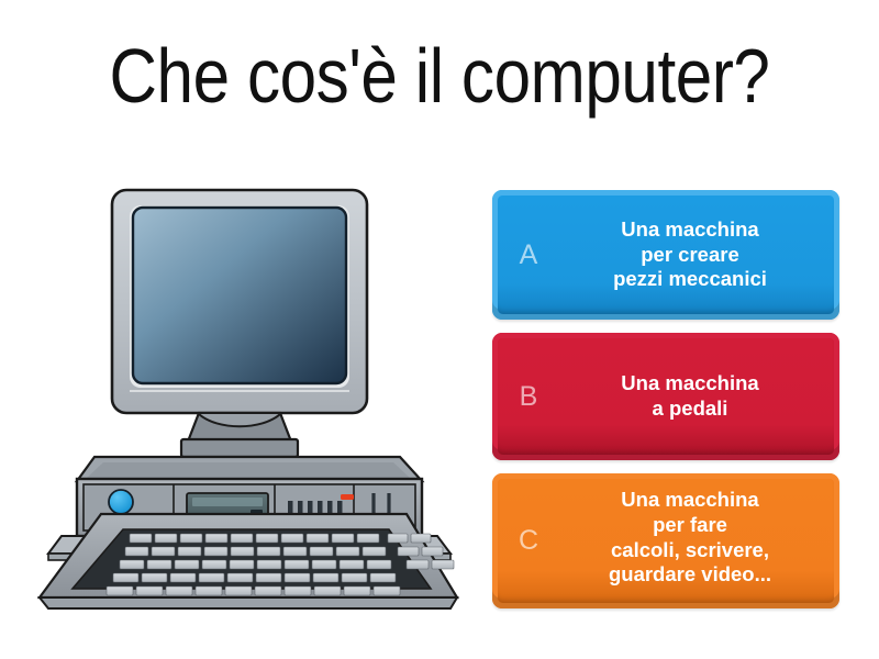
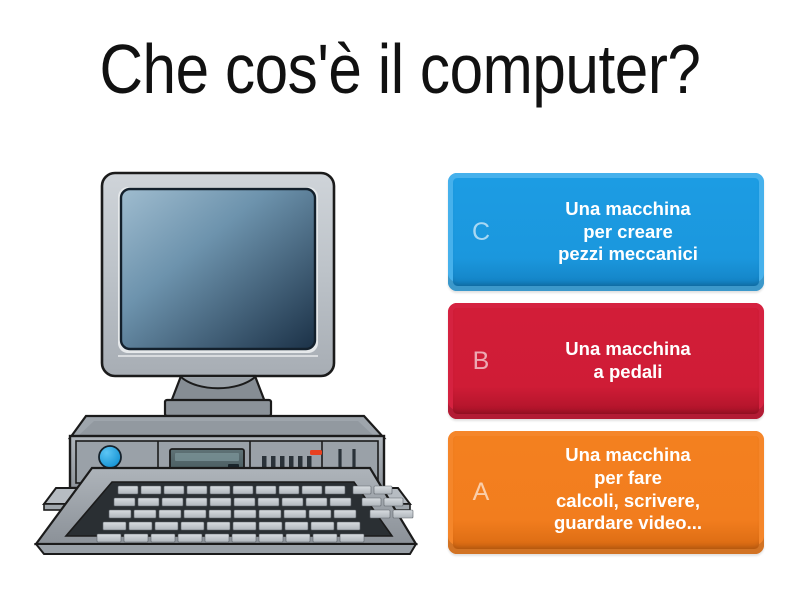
  Che cos'è il computer?
- A
+ C
  Una macchina
  per creare
  pezzi meccanici
  B
  Una macchina
  a pedali
- C
+ A
  Una macchina
  per fare
  calcoli, scrivere,
  guardare video...
